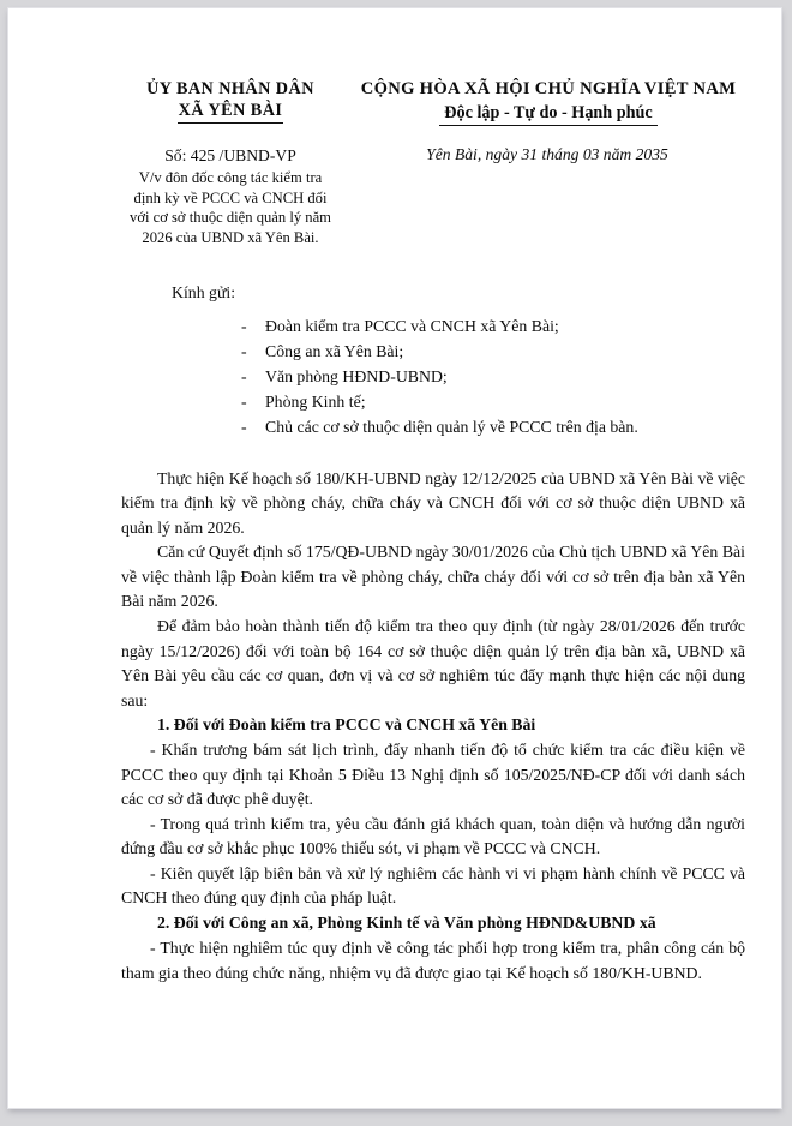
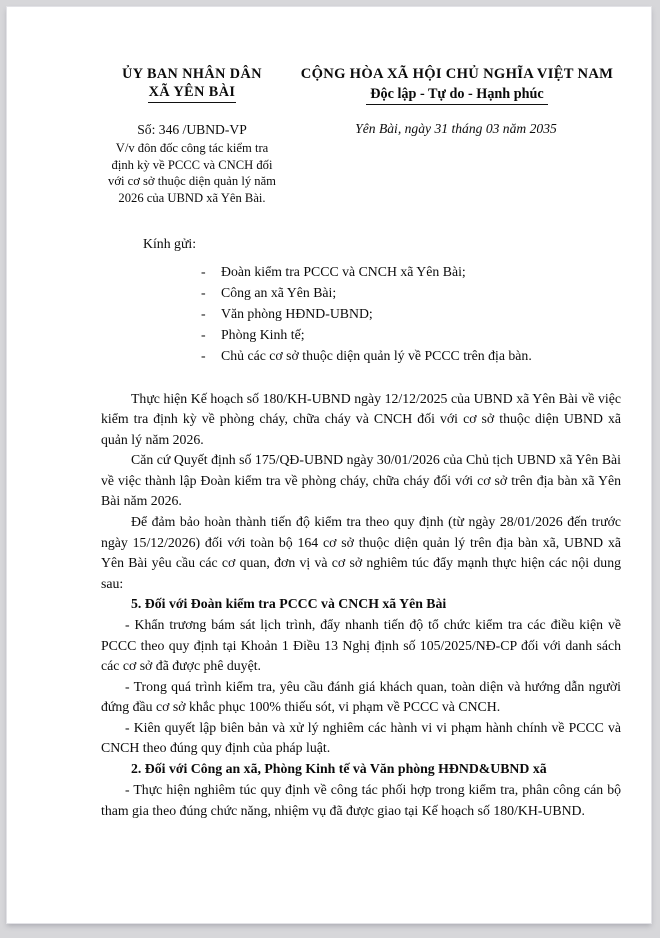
  ỦY BAN NHÂN DÂN
  XÃ YÊN BÀI
  CỘNG HÒA XÃ HỘI CHỦ NGHĨA VIỆT NAM
  Độc lập - Tự do - Hạnh phúc
- Số: 425 /UBND-VP
+ Số: 346 /UBND-VP
  V/v đôn đốc công tác kiểm tra định kỳ về PCCC và CNCH đối với cơ sở thuộc diện quản lý năm 2026 của UBND xã Yên Bài.
  Yên Bài, ngày 31 tháng 03 năm 2035
  Kính gửi:
  -
  Đoàn kiểm tra PCCC và CNCH xã Yên Bài;
  -
  Công an xã Yên Bài;
  -
  Văn phòng HĐND-UBND;
  -
  Phòng Kinh tế;
  -
  Chủ các cơ sở thuộc diện quản lý về PCCC trên địa bàn.
  Thực hiện Kế hoạch số 180/KH-UBND ngày 12/12/2025 của UBND xã Yên Bài về việc kiểm tra định kỳ về phòng cháy, chữa cháy và CNCH đối với cơ sở thuộc diện UBND xã quản lý năm 2026.
  Căn cứ Quyết định số 175/QĐ-UBND ngày 30/01/2026 của Chủ tịch UBND xã Yên Bài về việc thành lập Đoàn kiểm tra về phòng cháy, chữa cháy đối với cơ sở trên địa bàn xã Yên Bài năm 2026.
  Để đảm bảo hoàn thành tiến độ kiểm tra theo quy định (từ ngày 28/01/2026 đến trước ngày 15/12/2026) đối với toàn bộ 164 cơ sở thuộc diện quản lý trên địa bàn xã, UBND xã Yên Bài yêu cầu các cơ quan, đơn vị và cơ sở nghiêm túc đẩy mạnh thực hiện các nội dung sau:
- 1. Đối với Đoàn kiểm tra PCCC và CNCH xã Yên Bài
+ 5. Đối với Đoàn kiểm tra PCCC và CNCH xã Yên Bài
- - Khẩn trương bám sát lịch trình, đẩy nhanh tiến độ tổ chức kiểm tra các điều kiện về PCCC theo quy định tại Khoản 5 Điều 13 Nghị định số 105/2025/NĐ-CP đối với danh sách các cơ sở đã được phê duyệt.
+ - Khẩn trương bám sát lịch trình, đẩy nhanh tiến độ tổ chức kiểm tra các điều kiện về PCCC theo quy định tại Khoản 1 Điều 13 Nghị định số 105/2025/NĐ-CP đối với danh sách các cơ sở đã được phê duyệt.
  - Trong quá trình kiểm tra, yêu cầu đánh giá khách quan, toàn diện và hướng dẫn người đứng đầu cơ sở khắc phục 100% thiếu sót, vi phạm về PCCC và CNCH.
  - Kiên quyết lập biên bản và xử lý nghiêm các hành vi vi phạm hành chính về PCCC và CNCH theo đúng quy định của pháp luật.
  2. Đối với Công an xã, Phòng Kinh tế và Văn phòng HĐND&UBND xã
  - Thực hiện nghiêm túc quy định về công tác phối hợp trong kiểm tra, phân công cán bộ tham gia theo đúng chức năng, nhiệm vụ đã được giao tại Kế hoạch số 180/KH-UBND.
